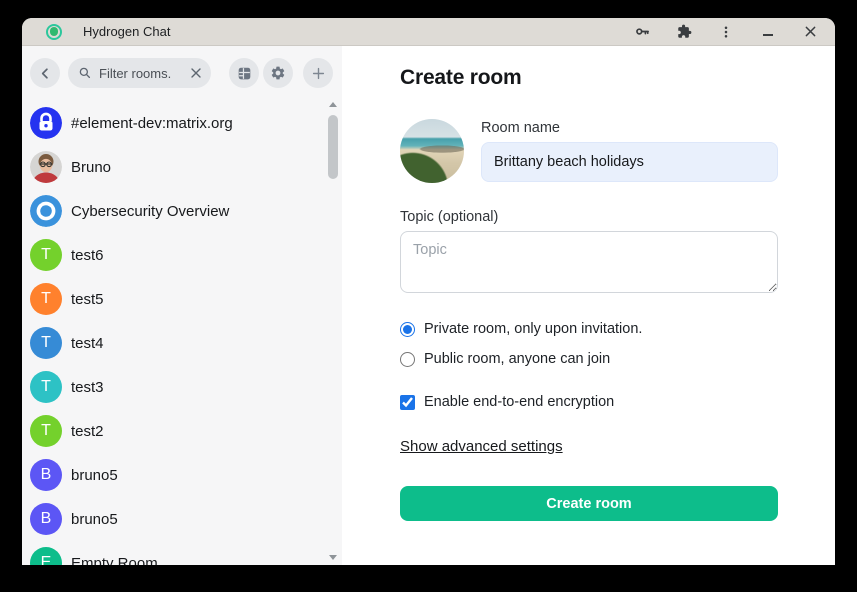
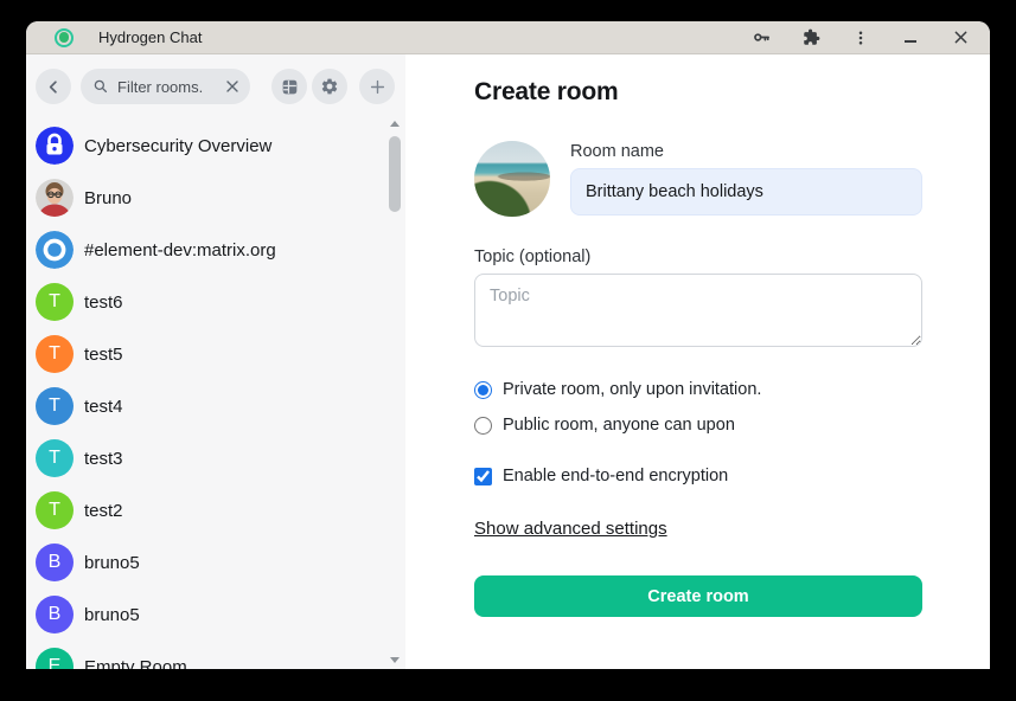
  Hydrogen Chat
  Filter rooms.
- #element-dev:matrix.org
+ Cybersecurity Overview
  Bruno
- Cybersecurity Overview
+ #element-dev:matrix.org
  T
  test6
  T
  test5
  T
  test4
  T
  test3
  T
  test2
  B
  bruno5
  B
  bruno5
  E
  Empty Room
  Create room
  Room name
  Brittany beach holidays
  Topic (optional)
  Topic
  Private room, only upon invitation.
- Public room, anyone can join
+ Public room, anyone can upon
  Enable end-to-end encryption
  Show advanced settings
  Create room
